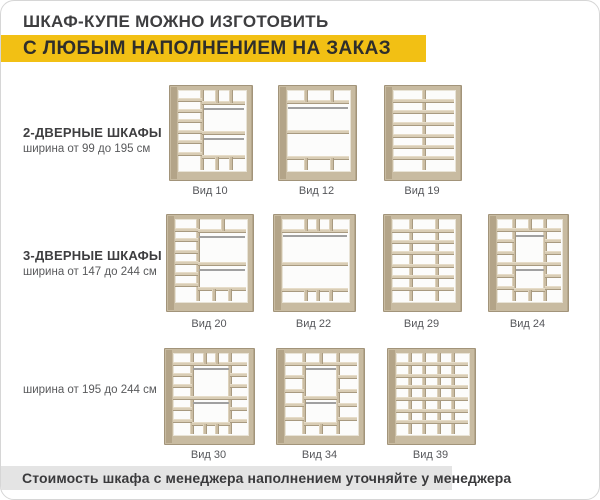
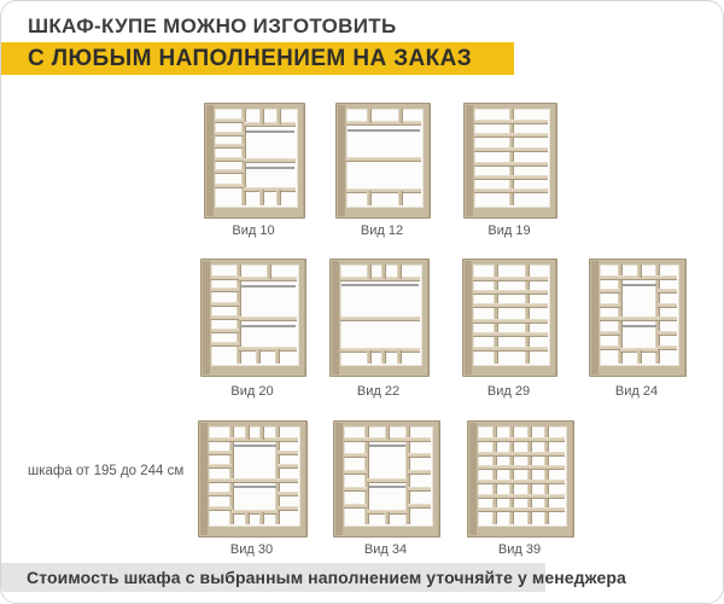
  ШКАФ-КУПЕ МОЖНО ИЗГОТОВИТЬ
  С ЛЮБЫМ НАПОЛНЕНИЕМ НА ЗАКАЗ
- 2-ДВЕРНЫЕ ШКАФЫ
- ширина от 99 до 195 см
- 3-ДВЕРНЫЕ ШКАФЫ
- ширина от 147 до 244 см
- ширина от 195 до 244 см
+ шкафа от 195 до 244 см
  Вид 10
  Вид 12
  Вид 19
  Вид 20
  Вид 22
  Вид 29
  Вид 24
  Вид 30
  Вид 34
  Вид 39
- Стоимость шкафа с менеджера наполнением уточняйте у менеджера
+ Стоимость шкафа с выбранным наполнением уточняйте у менеджера
